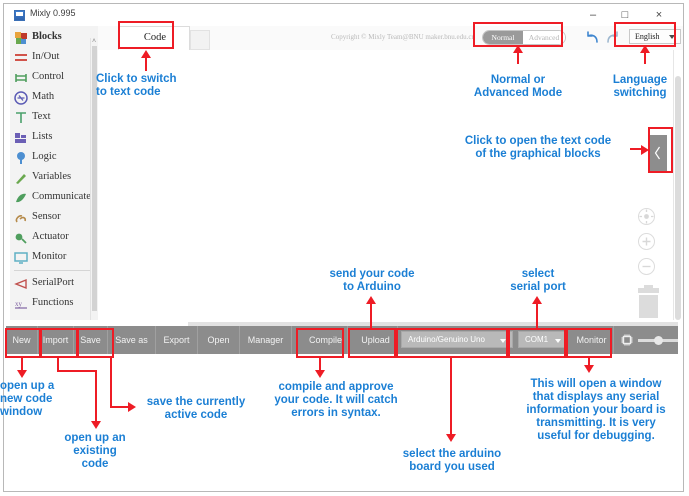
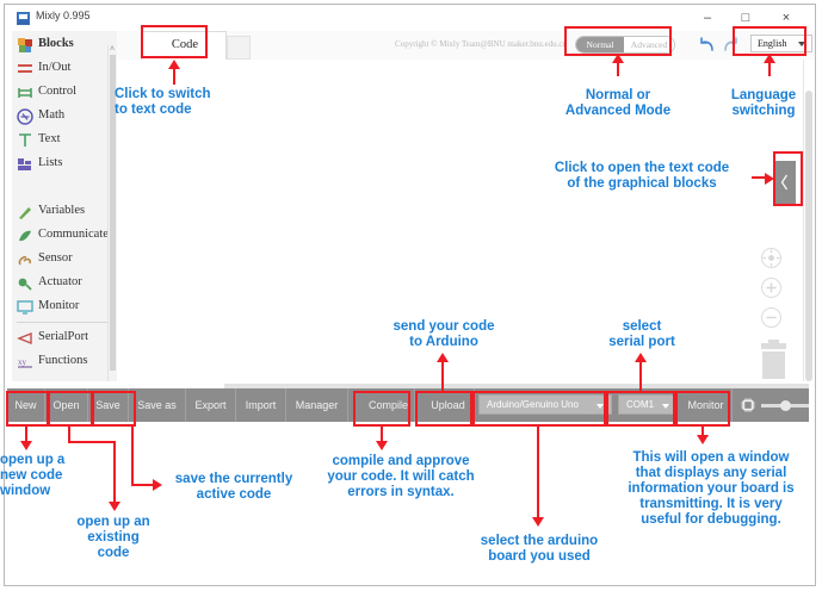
  Mixly 0.995
  –
  □
  ×
  Blocks
  In/Out
  Control
  Math
  Text
  Lists
- Logic
  Variables
  Communicate
  Sensor
  Actuator
  Monitor
  SerialPort
  xy
  Functions
  Code
  Copyright © Mixly Team@BNU maker.bnu.edu.cn
  Normal
  Advanced
  English
  New
- Import
+ Open
  Save
  Save as
  Export
- Open
+ Import
  Manager
  Compile
  Upload
  Monitor
  Arduino/Genuino Uno
  COM1
  Click to switch
  to text code
  Normal or
  Advanced Mode
  Language
  switching
  Click to open the text code
  of the graphical blocks
  send your code
  to Arduino
  select
  serial port
  open up a
  new code
  window
  open up an
  existing
  code
  save the currently
  active code
  compile and approve
  your code. It will catch
  errors in syntax.
  select the arduino
  board you used
  This will open a window
  that displays any serial
  information your board is
  transmitting. It is very
  useful for debugging.
